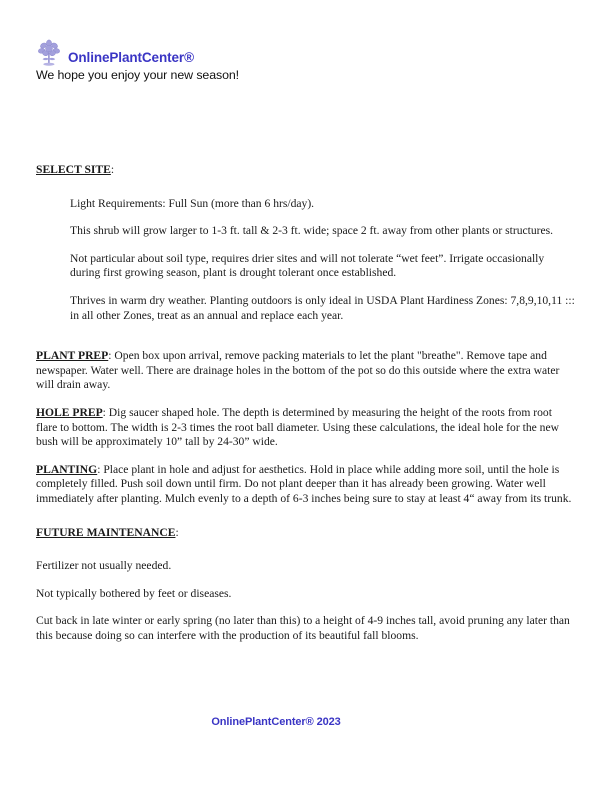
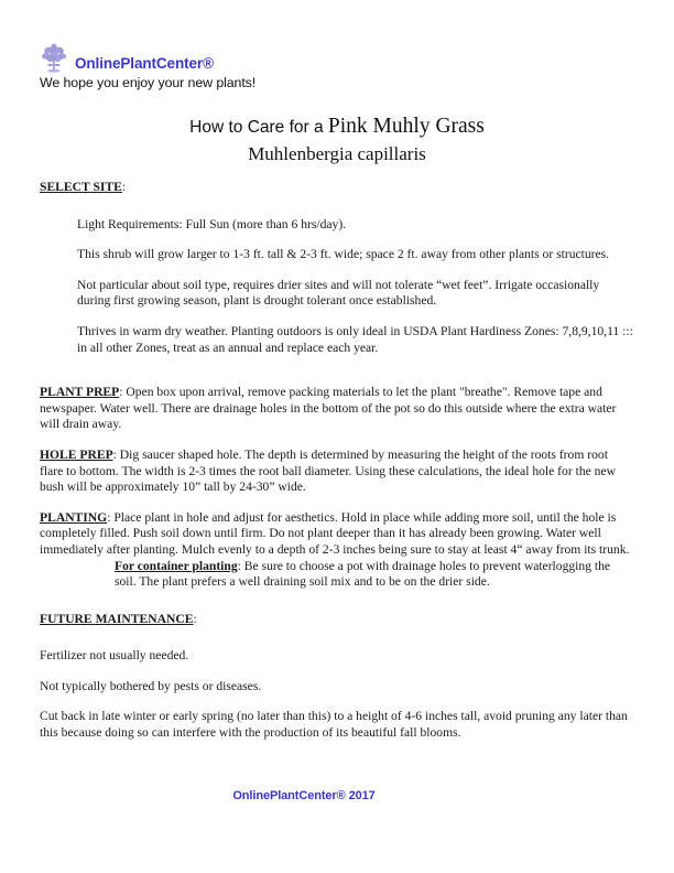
  OnlinePlantCenter®
- We hope you enjoy your new season!
+ We hope you enjoy your new plants!
+ How to Care for a Pink Muhly Grass
+ Muhlenbergia capillaris
  SELECT SITE:
  Light Requirements: Full Sun (more than 6 hrs/day).
  This shrub will grow larger to 1-3 ft. tall & 2-3 ft. wide; space 2 ft. away from other plants or structures.
  Not particular about soil type, requires drier sites and will not tolerate “wet feet”. Irrigate occasionally during first growing season, plant is drought tolerant once established.
  Thrives in warm dry weather. Planting outdoors is only ideal in USDA Plant Hardiness Zones: 7,8,9,10,11 ::: in all other Zones, treat as an annual and replace each year.
  PLANT PREP: Open box upon arrival, remove packing materials to let the plant "breathe". Remove tape and newspaper. Water well. There are drainage holes in the bottom of the pot so do this outside where the extra water will drain away.
  HOLE PREP: Dig saucer shaped hole. The depth is determined by measuring the height of the roots from root flare to bottom. The width is 2-3 times the root ball diameter. Using these calculations, the ideal hole for the new bush will be approximately 10” tall by 24-30” wide.
- PLANTING: Place plant in hole and adjust for aesthetics. Hold in place while adding more soil, until the hole is completely filled. Push soil down until firm. Do not plant deeper than it has already been growing. Water well immediately after planting. Mulch evenly to a depth of 6-3 inches being sure to stay at least 4“ away from its trunk.
+ PLANTING: Place plant in hole and adjust for aesthetics. Hold in place while adding more soil, until the hole is completely filled. Push soil down until firm. Do not plant deeper than it has already been growing. Water well immediately after planting. Mulch evenly to a depth of 2-3 inches being sure to stay at least 4“ away from its trunk.
+ For container planting: Be sure to choose a pot with drainage holes to prevent waterlogging the soil. The plant prefers a well draining soil mix and to be on the drier side.
  FUTURE MAINTENANCE:
  Fertilizer not usually needed.
- Not typically bothered by feet or diseases.
+ Not typically bothered by pests or diseases.
- Cut back in late winter or early spring (no later than this) to a height of 4-9 inches tall, avoid pruning any later than this because doing so can interfere with the production of its beautiful fall blooms.
+ Cut back in late winter or early spring (no later than this) to a height of 4-6 inches tall, avoid pruning any later than this because doing so can interfere with the production of its beautiful fall blooms.
- OnlinePlantCenter® 2023
+ OnlinePlantCenter® 2017
